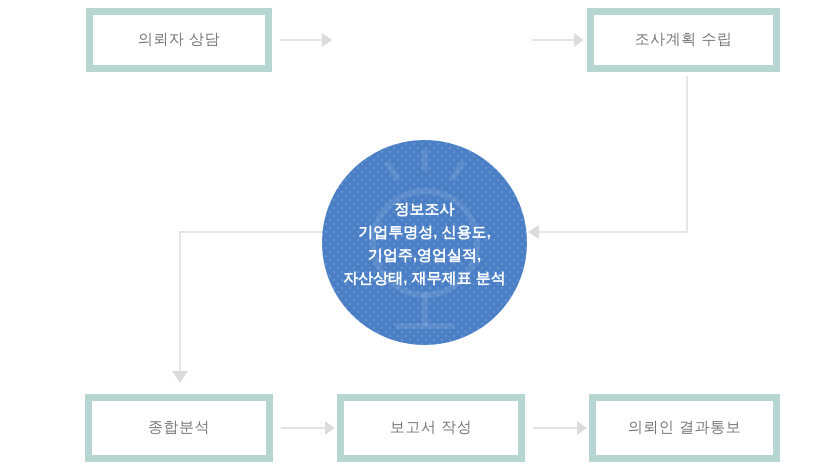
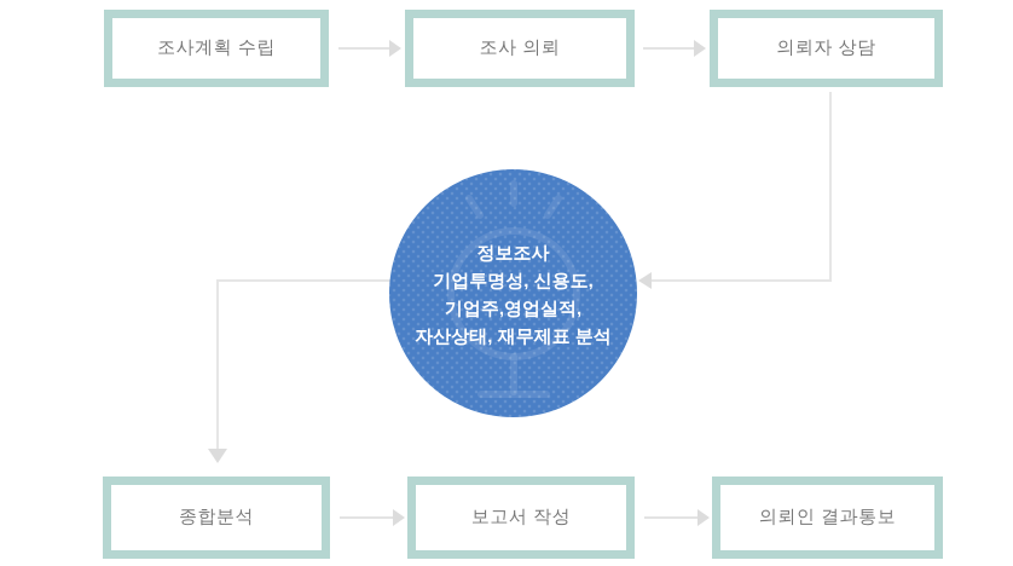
- 의뢰자 상담
+ 조사계획 수립
+ 조사 의뢰
- 조사계획 수립
+ 의뢰자 상담
  정보조사
  기업투명성, 신용도,
  기업주,영업실적,
  자산상태, 재무제표 분석
  종합분석
  보고서 작성
  의뢰인 결과통보
